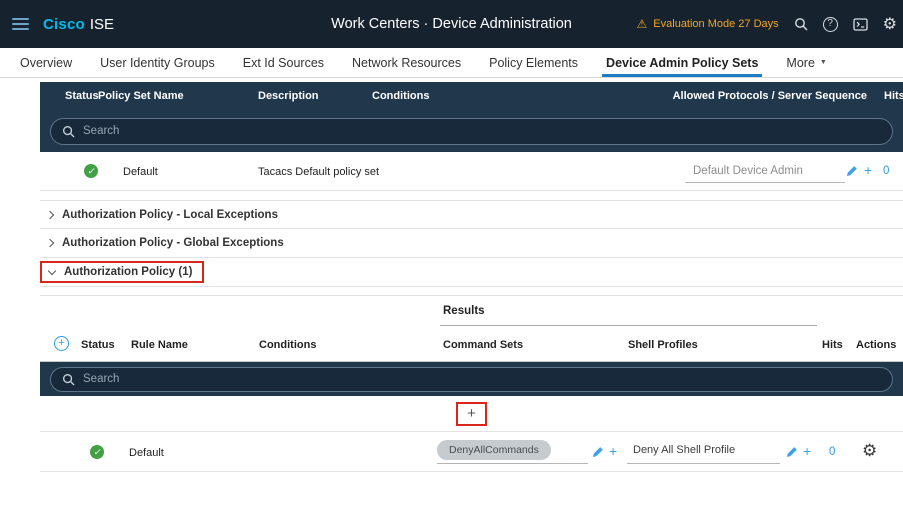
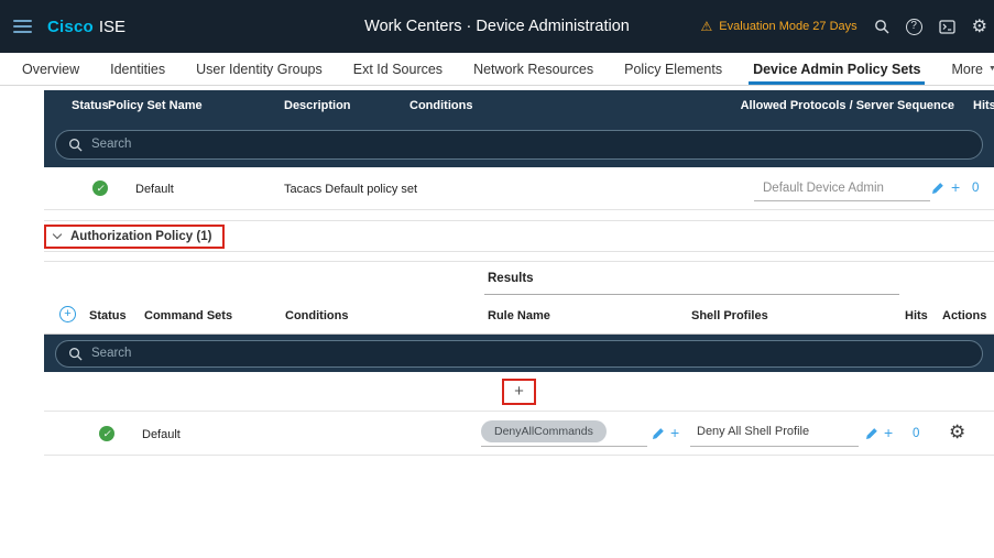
  Cisco
  ISE
  Work Centers · Device Administration
  ⚠
  Evaluation Mode 27 Days
  ?
  ⚙
  Overview
+ Identities
  User Identity Groups
  Ext Id Sources
  Network Resources
  Policy Elements
  Device Admin Policy Sets
  More
  Status
  Policy Set Name
  Description
  Conditions
  Allowed Protocols / Server Sequence
  Hits
  Search
  ✓
  Default
  Tacacs Default policy set
  Default Device Admin
  +
  0
- Authorization Policy - Local Exceptions
- Authorization Policy - Global Exceptions
  Authorization Policy (1)
  Results
  +
  Status
- Rule Name
+ Command Sets
  Conditions
- Command Sets
+ Rule Name
  Shell Profiles
  Hits
  Actions
  Search
  +
  ✓
  Default
  DenyAllCommands
  +
  Deny All Shell Profile
  +
  0
  ⚙
